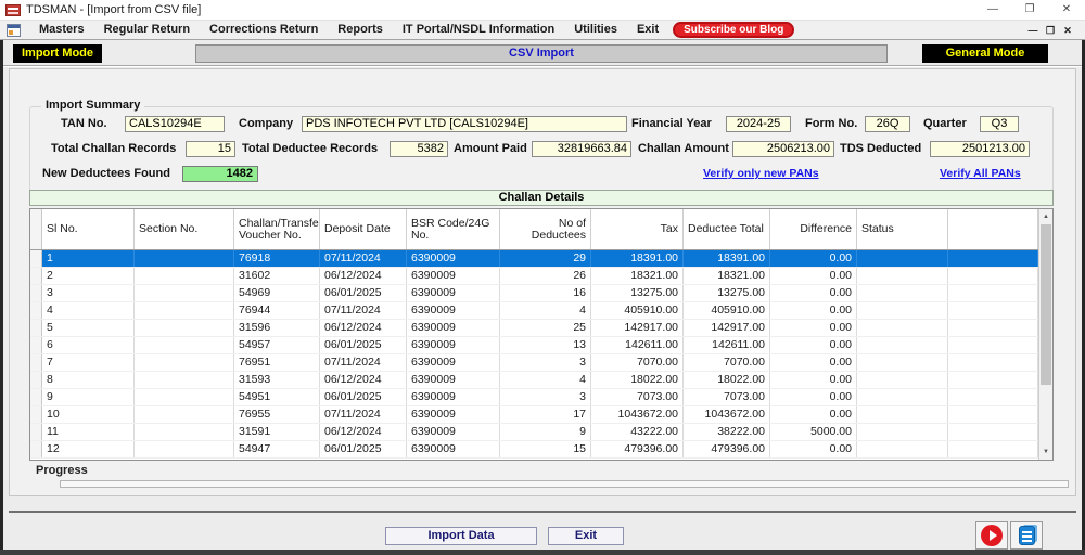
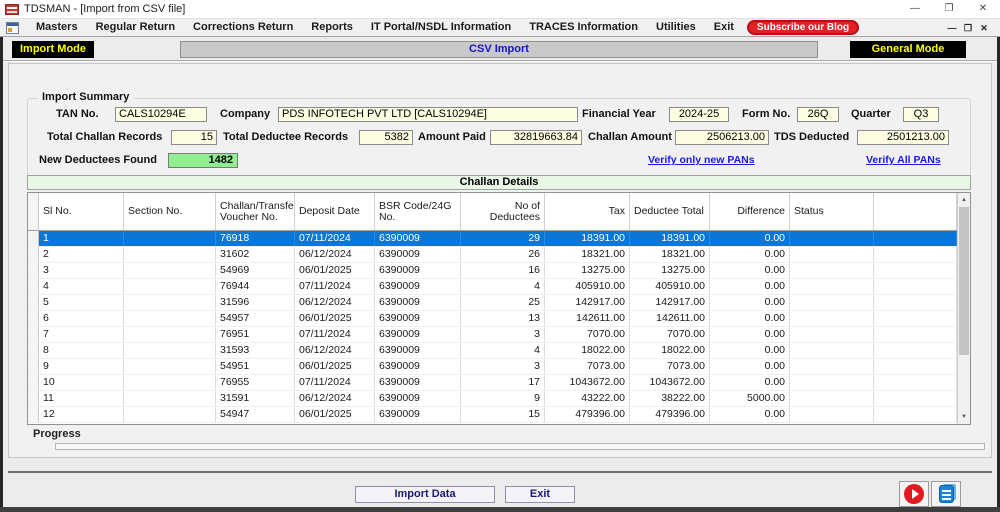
  TDSMAN - [Import from CSV file]
  —
  ❐
  ✕
  Masters
  Regular Return
  Corrections Return
  Reports
  IT Portal/NSDL Information
+ TRACES Information
  Utilities
  Exit
  Subscribe our Blog
  —
  ❐
  ✕
  Import Mode
  CSV Import
  General Mode
  Import Summary
  TAN No.
  CALS10294E
  Company
  PDS INFOTECH PVT LTD [CALS10294E]
  Financial Year
  2024-25
  Form No.
  26Q
  Quarter
  Q3
  Total Challan Records
  15
  Total Deductee Records
  5382
  Amount Paid
  32819663.84
  Challan Amount
  2506213.00
  TDS Deducted
  2501213.00
  New Deductees Found
  1482
  Verify only new PANs
  Verify All PANs
  Challan Details
  Sl No.
  Section No.
  Challan/Transfe Voucher No.
  Deposit Date
  BSR Code/24G No.
  No of Deductees
  Tax
  Deductee Total
  Difference
  Status
  1
  76918
  07/11/2024
  6390009
  29
  18391.00
  18391.00
  0.00
  2
  31602
  06/12/2024
  6390009
  26
  18321.00
  18321.00
  0.00
  3
  54969
  06/01/2025
  6390009
  16
  13275.00
  13275.00
  0.00
  4
  76944
  07/11/2024
  6390009
  4
  405910.00
  405910.00
  0.00
  5
  31596
  06/12/2024
  6390009
  25
  142917.00
  142917.00
  0.00
  6
  54957
  06/01/2025
  6390009
  13
  142611.00
  142611.00
  0.00
  7
  76951
  07/11/2024
  6390009
  3
  7070.00
  7070.00
  0.00
  8
  31593
  06/12/2024
  6390009
  4
  18022.00
  18022.00
  0.00
  9
  54951
  06/01/2025
  6390009
  3
  7073.00
  7073.00
  0.00
  10
  76955
  07/11/2024
  6390009
  17
  1043672.00
  1043672.00
  0.00
  11
  31591
  06/12/2024
  6390009
  9
  43222.00
  38222.00
  5000.00
  12
  54947
  06/01/2025
  6390009
  15
  479396.00
  479396.00
  0.00
  Progress
  Import Data
  Exit
